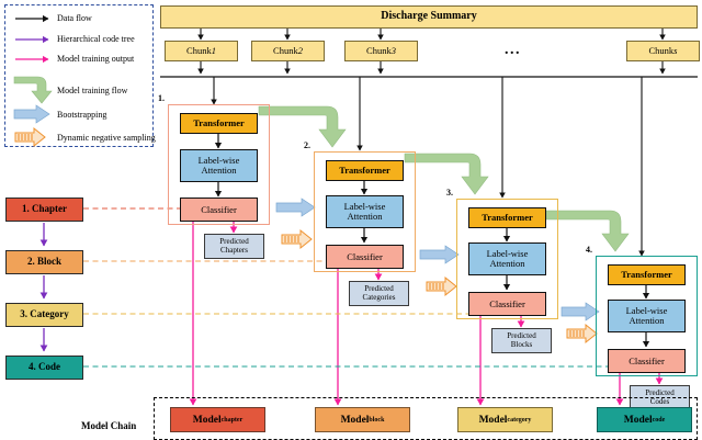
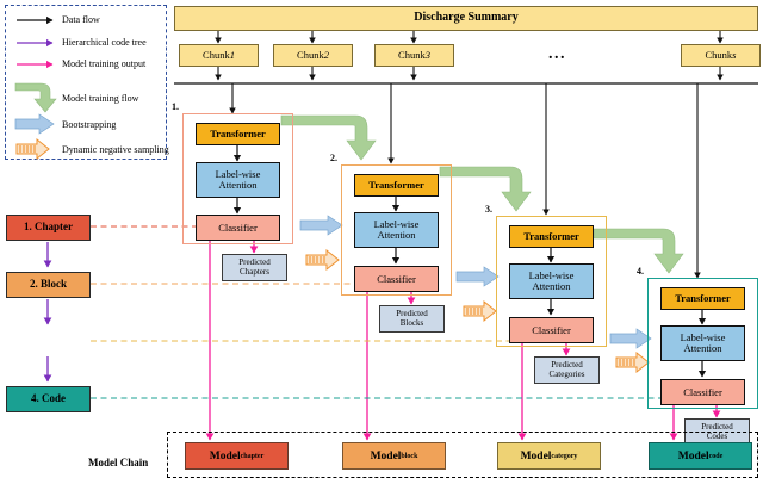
  Data flow
  Hierarchical code tree
  Model training output
  Model training flow
  Bootstrapping
  Dynamic negative sampling
  1. Chapter
  2. Block
- 3. Category
  4. Code
  Discharge Summary
  Chunk
  1
  Chunk
  2
  Chunk
  3
  ...
  Chunk
  s
  1.
  Transformer
  Label-wise
  Attention
  Classifier
  Predicted
  Chapters
  2.
  Transformer
  Label-wise
  Attention
  Classifier
  Predicted
- Categories
+ Blocks
  3.
  Transformer
  Label-wise
  Attention
  Classifier
  Predicted
- Blocks
+ Categories
  4.
  Transformer
  Label-wise
  Attention
  Classifier
  Predicted
  Codes
  Model Chain
  Model
  Model
  Model
  Model
